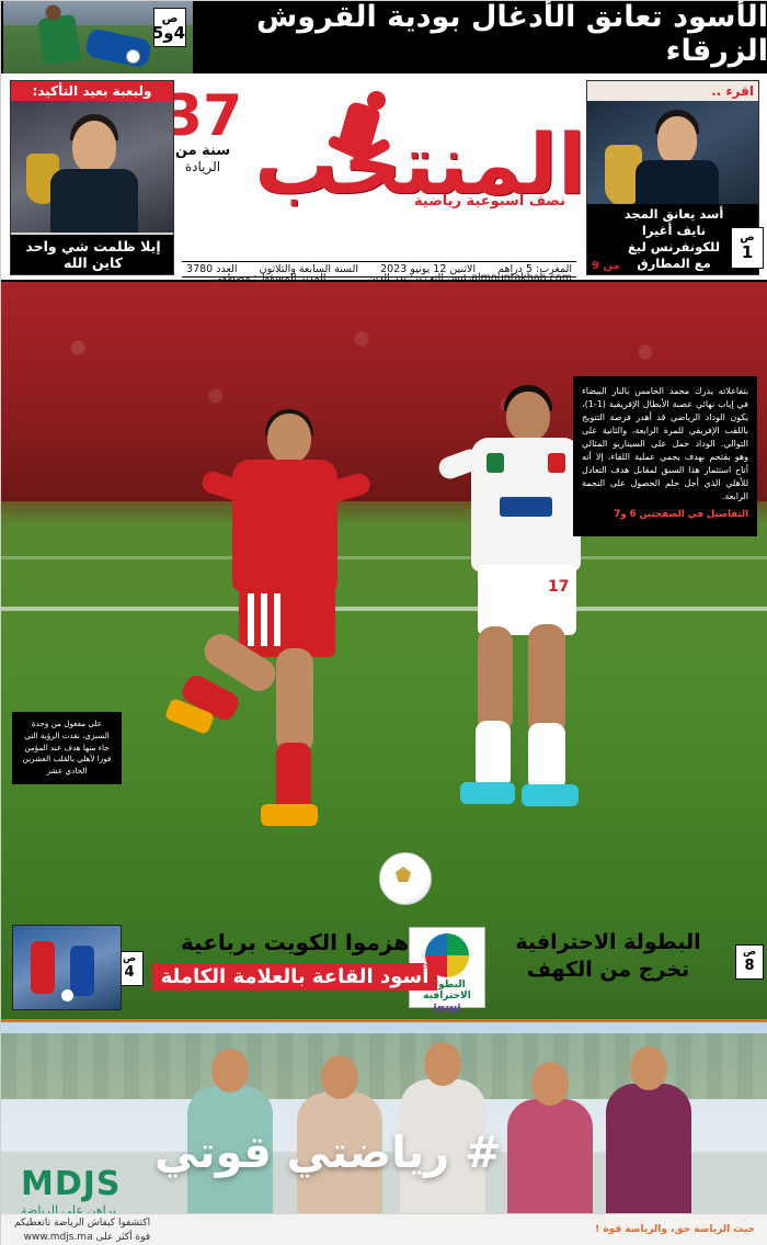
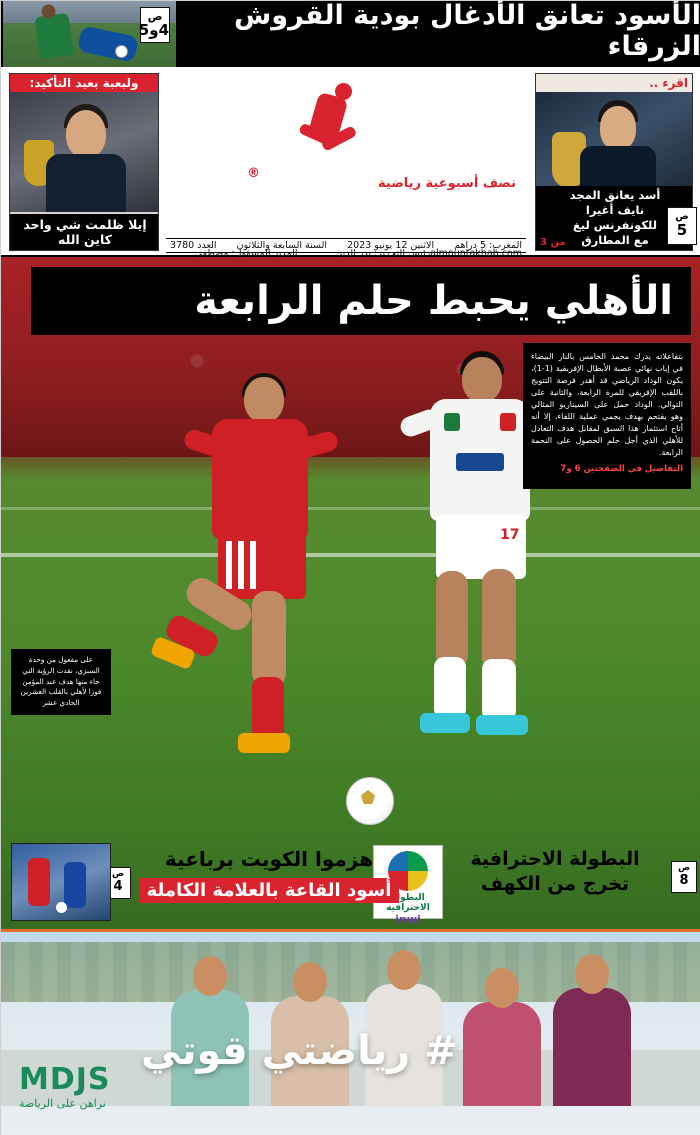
  ص
  4و5
  الأسود تعانق الأدغال بودية القروش الزرقاء
  اقرء ..
  أسد يعانق المجد
  نايف أغيرا
  للكونفرنس ليغ
  مع المطارق
- من 9
+ من 3
- 37
- سنة من
- الريادة
- المنتخب
  ®
  نصف أسبوعية رياضية
  المغرب: 5 دراهم
  الاثنين 12 يونيو 2023
  السنة السابعة والثلاثون
  العدد 3780
  almountakhab.com
  رئيس التحرير: بدر الدين
  المدير المسؤول: مصطفى
  ولبعبة بعيد التأكيد:
  إيلا ظلمت شي واحد كاين الله
  ص
- 1
+ 5
  17
+ الأهلي يحبط حلم الرابعة
  بتفاعلاته يدرك محمد الخامس بالنار البيضاء في إياب نهائي عصبة الأبطال الإفريقية (1-1)، يكون الوداد الرياضي قد أهدر فرصة التتويج باللقب الإفريقي للمرة الرابعة، والثانية على التوالي. الوداد حمل على السيناريو المثالي وهو يقتحم بهدف يجمي عملية اللقاء، إلا أنه أتاح استثمار هذا السبق لمقابل هدف التعادل للأهلي الذي أجل حلم الحصول على النجمة الرابعة.
  التفاصيل في الصفحتين 6 و7
  على مفعول من وحدة السبزي، نقدت الرؤية التي جاء منها هدف عبد المؤمن فوزا لأهلي بالقلب العشرين الحادي عشر
  البطولة الاحترافية
  تخرج من الكهف
  ص
  8
  البطو الاحترافية
  inwi
  هزموا الكويت برباعية
  أسود القاعة بالعلامة الكاملة
  ص
  4
  # رياضتي قوتي
  MDJS
  نراهن على الرياضة
- حيث الرياضة حق، والرياضة قوة !
- اكتشفوا كيفاش الرياضة تاتعطيكم
- قوة أكثر على www.mdjs.ma
